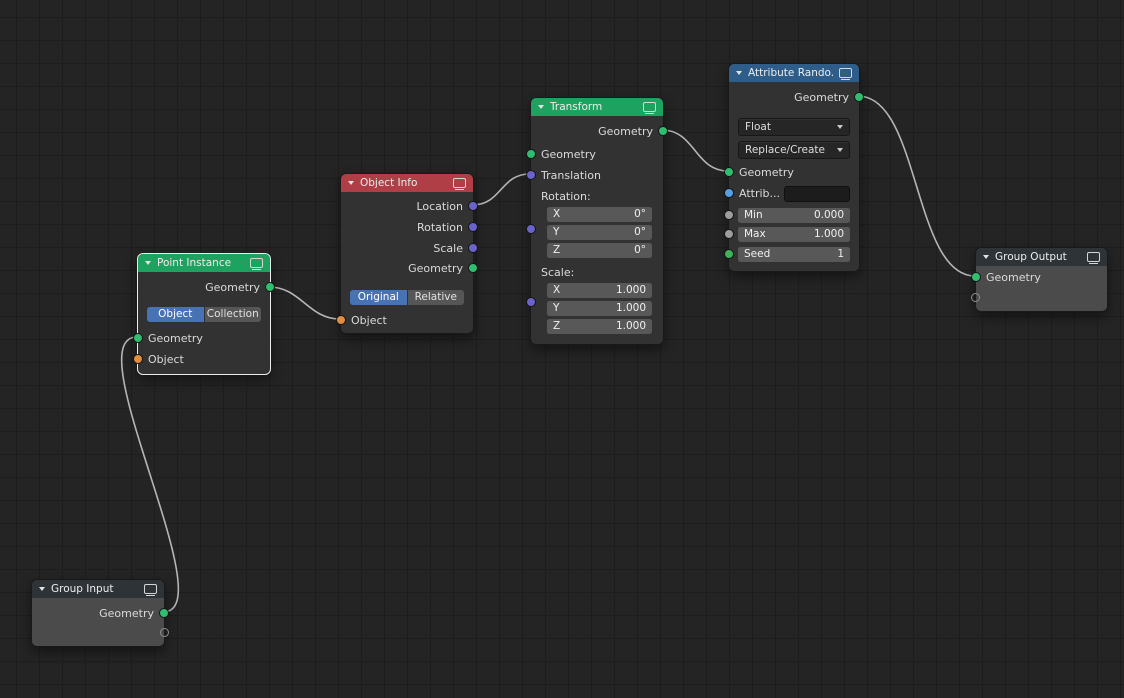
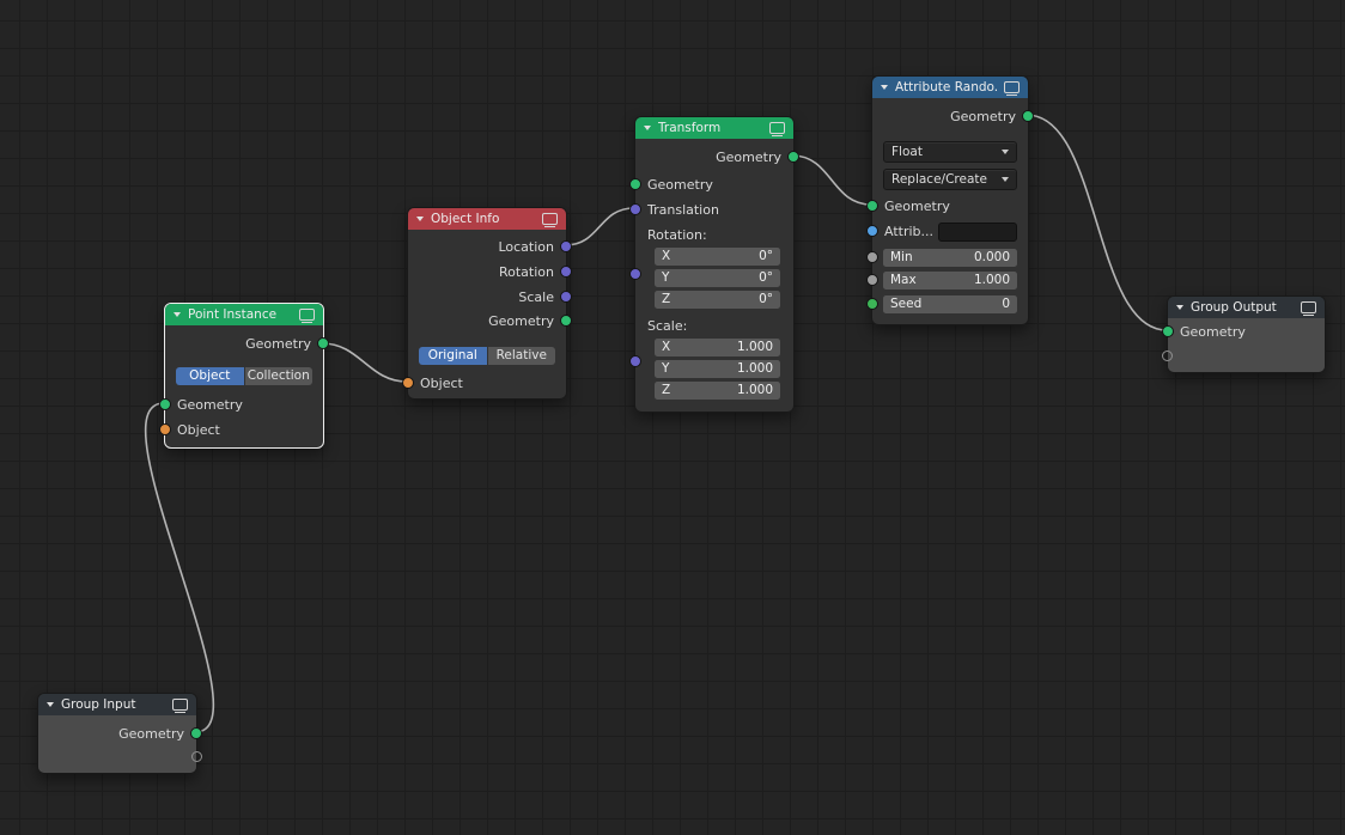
  Group Input
  Geometry
  Point Instance
  Geometry
  Object
  Collection
  Geometry
  Object
  Object Info
  Location
  Rotation
  Scale
  Geometry
  Original
  Relative
  Object
  Transform
  Geometry
  Geometry
  Translation
  Rotation:
  X
  0°
  Y
  0°
  Z
  0°
  Scale:
  X
  1.000
  Y
  1.000
  Z
  1.000
  Attribute Rando.
  Geometry
  Float
  Replace/Create
  Geometry
  Attrib...
  Min
  0.000
  Max
  1.000
  Seed
- 1
+ 0
  Group Output
  Geometry
